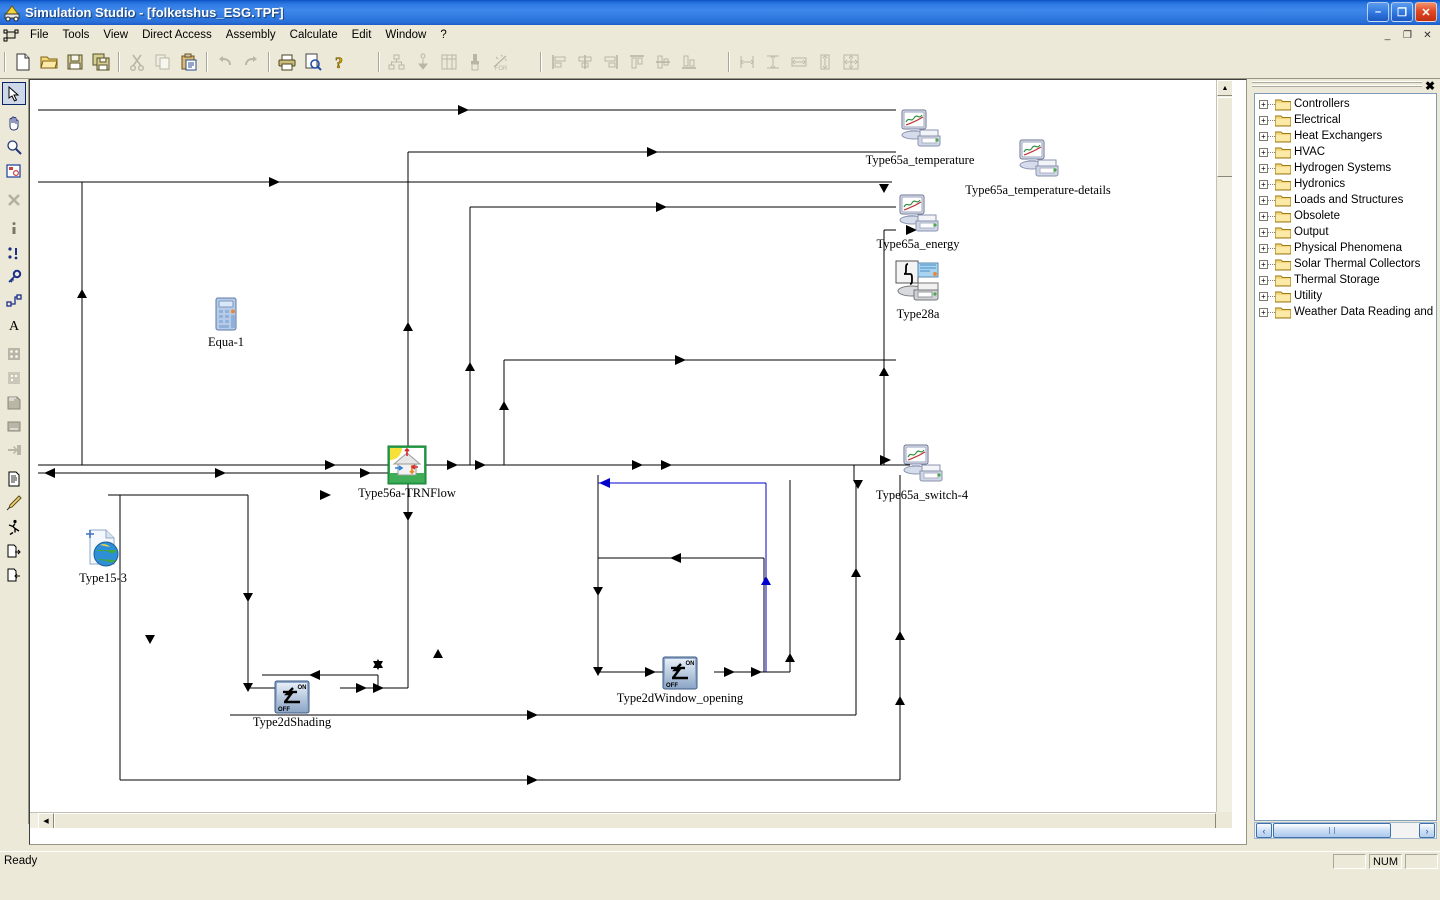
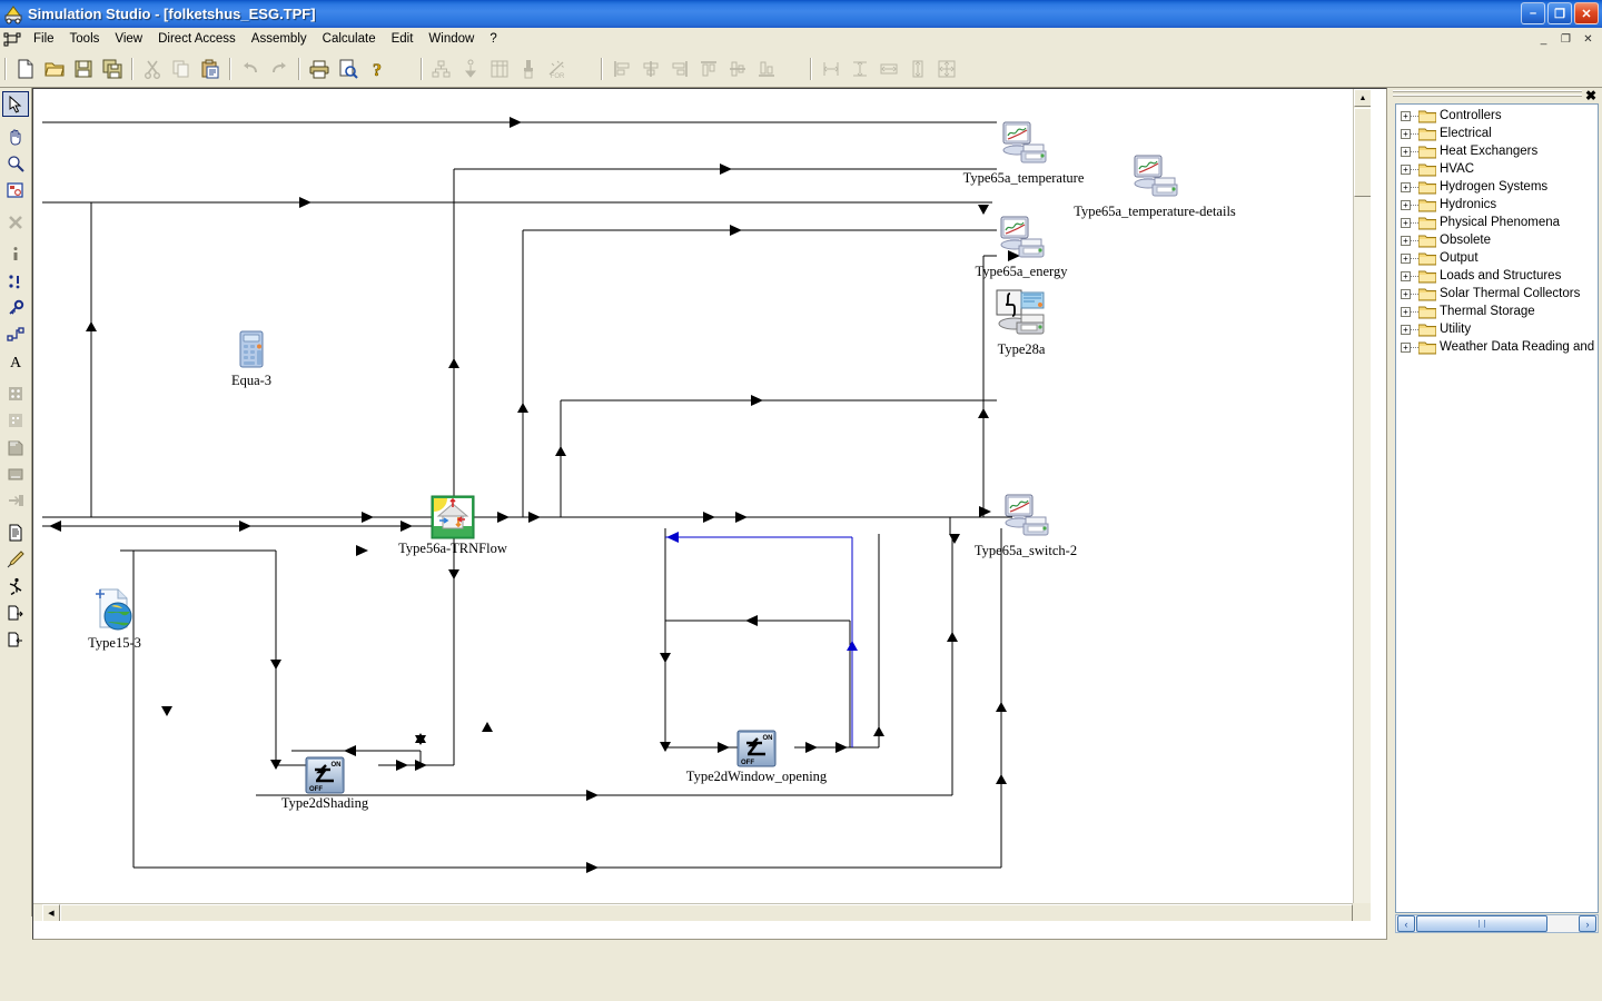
  Simulation Studio - [folketshus_ESG.TPF]
  –
  ❐
  ✕
  File
  Tools
  View
  Direct Access
  Assembly
  Calculate
  Edit
  Window
  ?
  _
  ❐
  ✕
  ?
  A
  Type15-3
- Equa-1
+ Equa-3
  Type56a-TRNFlow
  Type65a_temperature
  Type65a_temperature-details
  Type65a_energy
  Type28a
- Type65a_switch-4
+ Type65a_switch-2
  Type2dShading
  Type2dWindow_opening
  ✖
  +
  Controllers
  +
  Electrical
  +
  Heat Exchangers
  +
  HVAC
  +
  Hydrogen Systems
  +
  Hydronics
  +
- Loads and Structures
+ Physical Phenomena
  +
  Obsolete
  +
  Output
  +
- Physical Phenomena
+ Loads and Structures
  +
  Solar Thermal Collectors
  +
  Thermal Storage
  +
  Utility
  +
  Weather Data Reading and
  ‹
  ›
- Ready
- NUM
